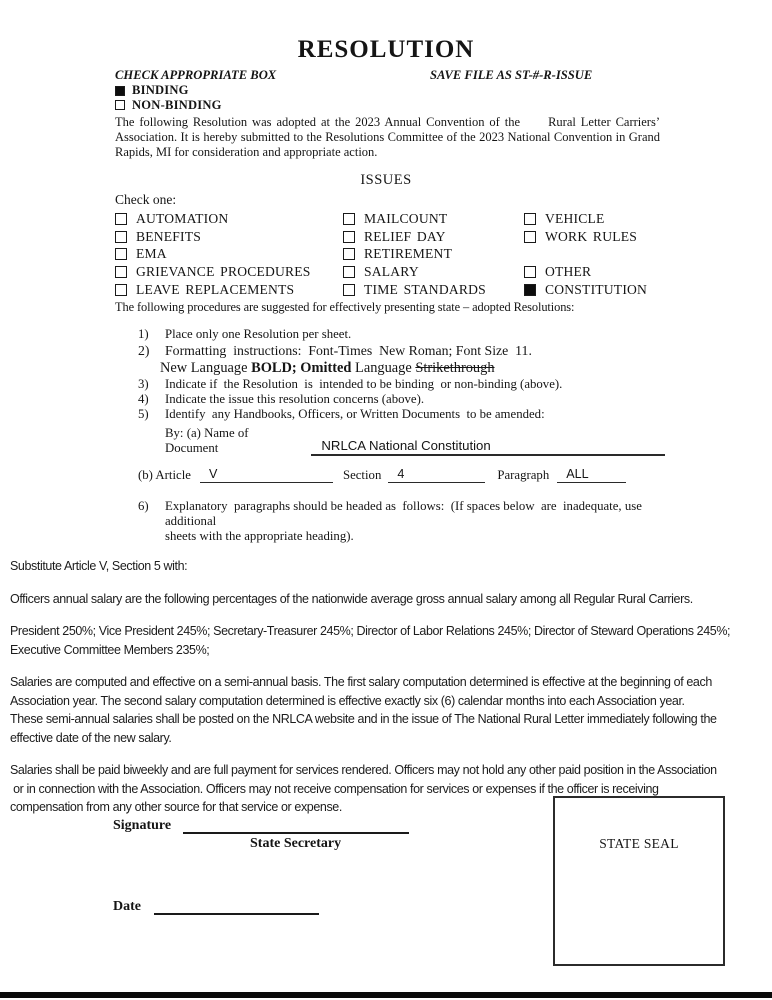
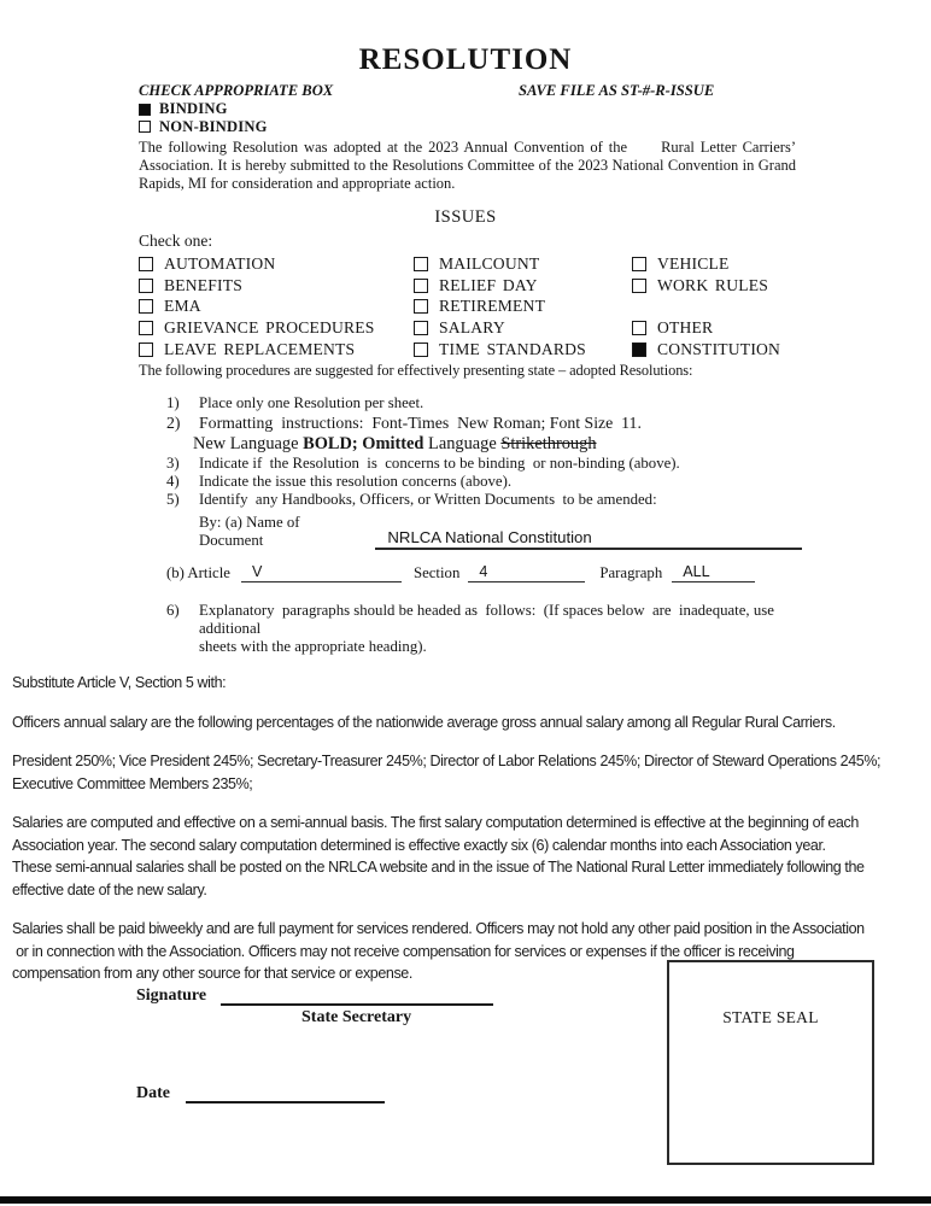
  RESOLUTION
  CHECK APPROPRIATE BOX
  SAVE FILE AS ST-#-R-ISSUE
  BINDING
  NON-BINDING
  The following Resolution was adopted at the 2023 Annual Convention of the Rural Letter Carriers’ Association. It is hereby submitted to the Resolutions Committee of the 2023 National Convention in Grand Rapids, MI for consideration and appropriate action.
  ISSUES
  Check one:
  AUTOMATION
  BENEFITS
  EMA
  GRIEVANCE PROCEDURES
  LEAVE REPLACEMENTS
  MAILCOUNT
  RELIEF DAY
  RETIREMENT
  SALARY
  TIME STANDARDS
  VEHICLE
  WORK RULES
  OTHER
  CONSTITUTION
  The following procedures are suggested for effectively presenting state – adopted Resolutions:
  1)
  Place only one Resolution per sheet.
  2)
  Formatting instructions: Font-Times New Roman; Font Size 11.
  New Language BOLD; Omitted Language Strikethrough
  3)
- Indicate if the Resolution is intended to be binding or non-binding (above).
+ Indicate if the Resolution is concerns to be binding or non-binding (above).
  4)
  Indicate the issue this resolution concerns (above).
  5)
  Identify any Handbooks, Officers, or Written Documents to be amended:
  By: (a) Name of Document
  NRLCA National Constitution
  (b) Article
  V
  Section
  4
  Paragraph
  ALL
  6)
  Explanatory paragraphs should be headed as follows: (If spaces below are inadequate, use additional
  sheets with the appropriate heading).
  Substitute Article V, Section 5 with:
  Officers annual salary are the following percentages of the nationwide average gross annual salary among all Regular Rural Carriers.
  President 250%; Vice President 245%; Secretary-Treasurer 245%; Director of Labor Relations 245%; Director of Steward Operations 245%;
  Executive Committee Members 235%;
  Salaries are computed and effective on a semi-annual basis. The first salary computation determined is effective at the beginning of each
  Association year. The second salary computation determined is effective exactly six (6) calendar months into each Association year.
  These semi-annual salaries shall be posted on the NRLCA website and in the issue of The National Rural Letter immediately following the
  effective date of the new salary.
  Salaries shall be paid biweekly and are full payment for services rendered. Officers may not hold any other paid position in the Association
  or in connection with the Association. Officers may not receive compensation for services or expenses if the officer is receiving
  compensation from any other source for that service or expense.
  Signature
  State Secretary
  Date
  STATE SEAL
